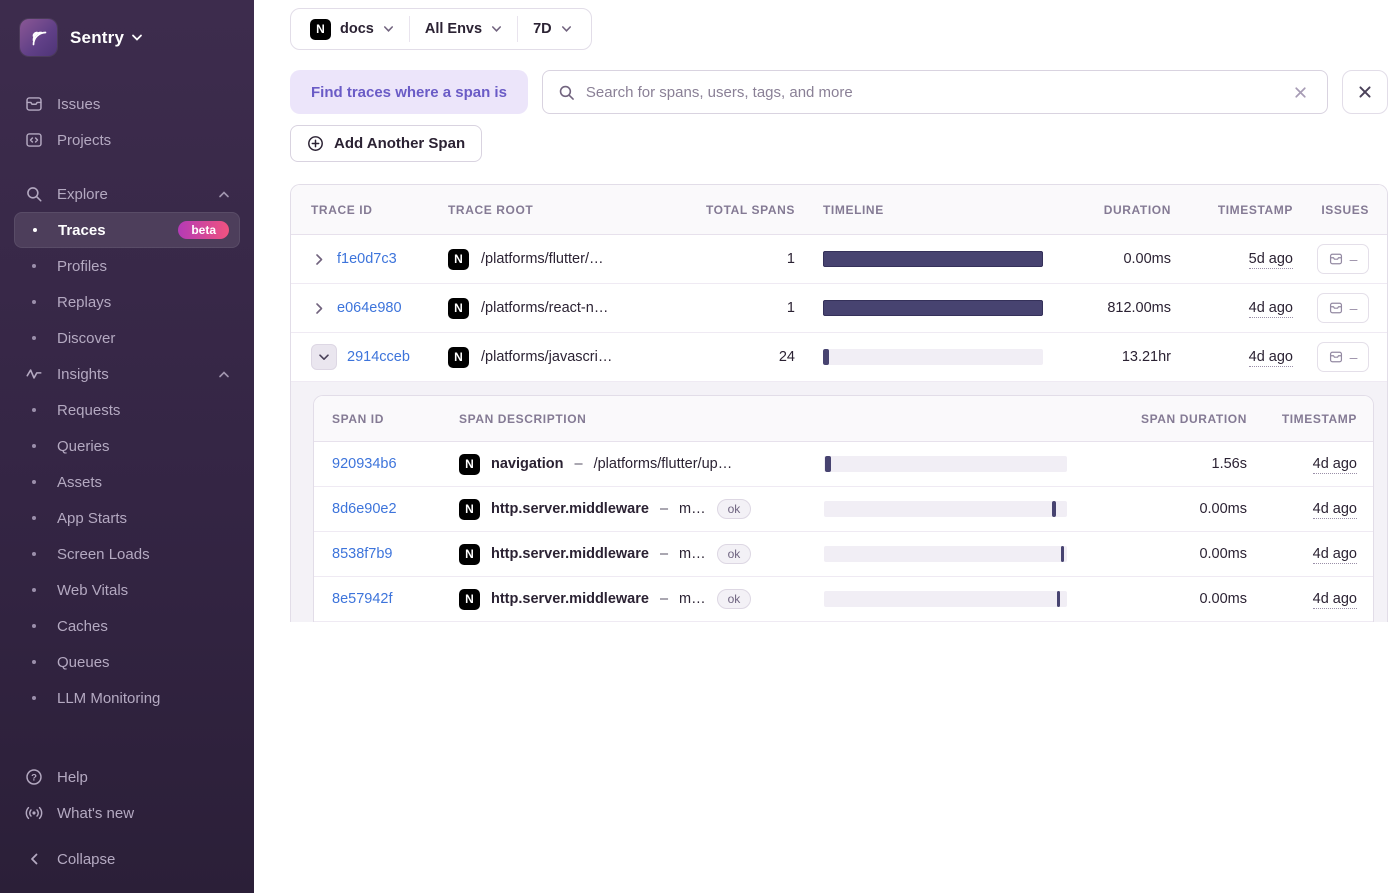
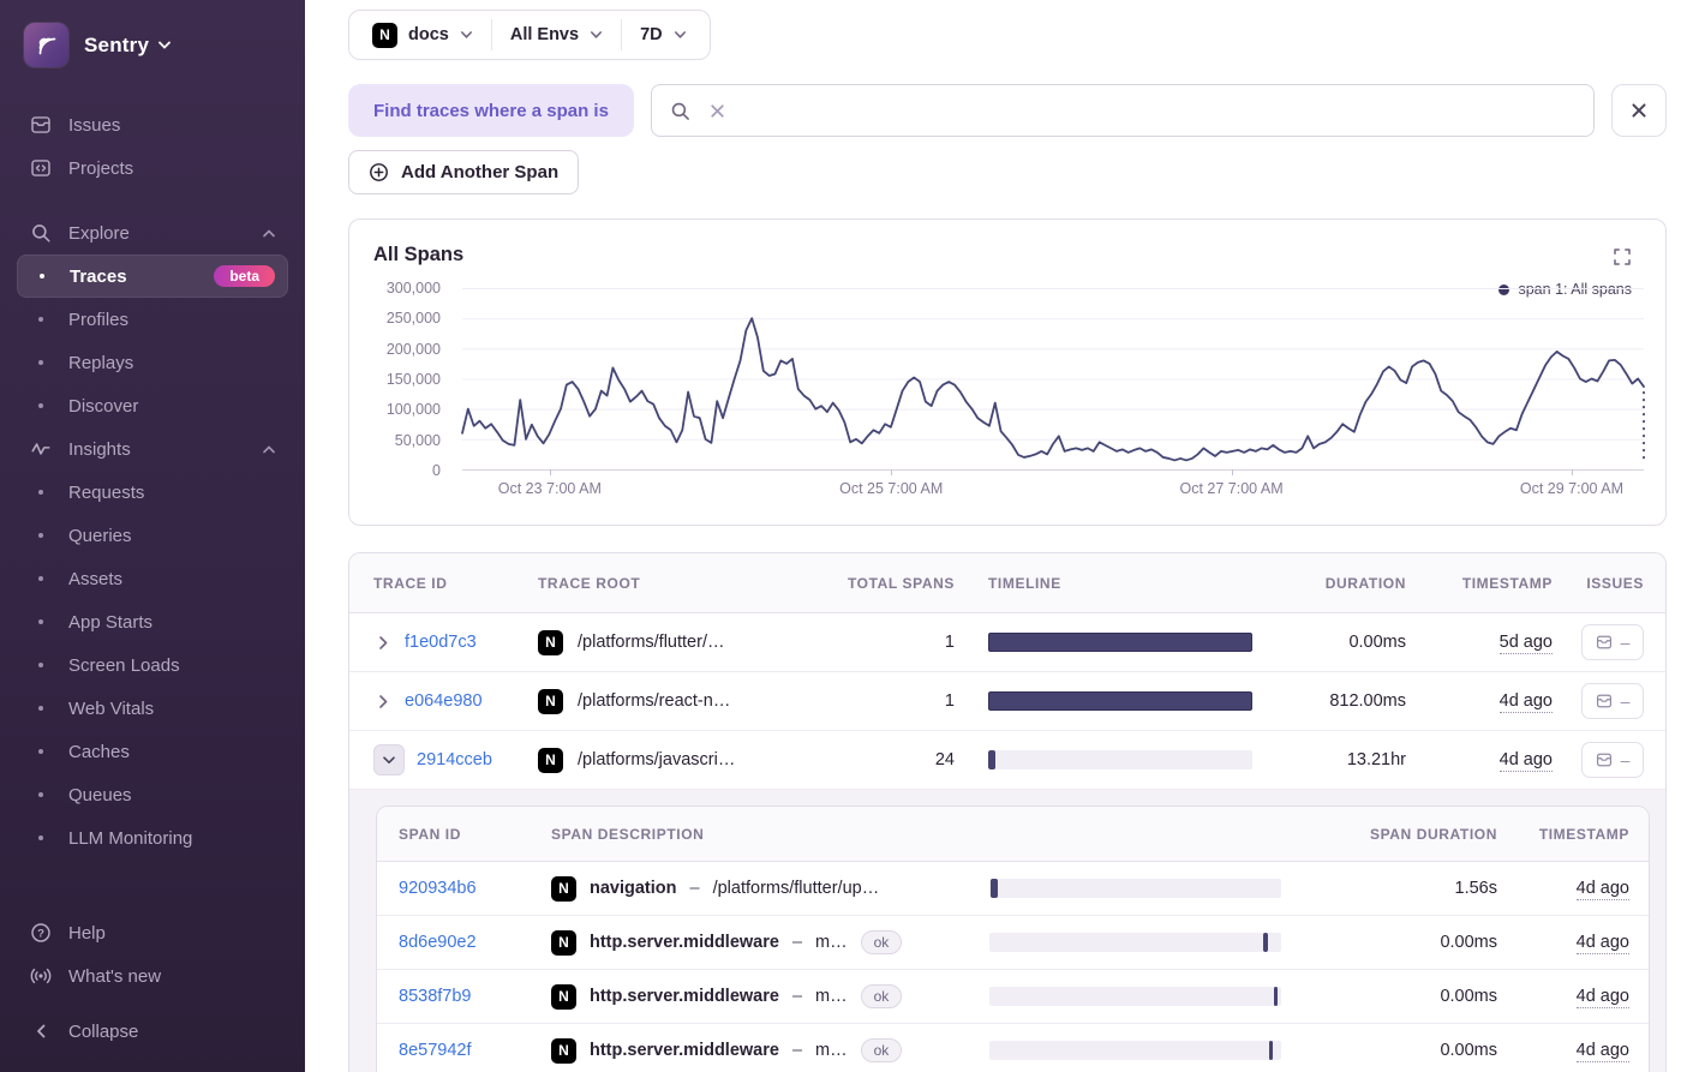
  Sentry
  Issues
  Projects
  Explore
  Traces
  beta
  Profiles
  Replays
  Discover
  Insights
  Requests
  Queries
  Assets
  App Starts
  Screen Loads
  Web Vitals
  Caches
  Queues
  LLM Monitoring
  ?
  Help
  What's new
  Collapse
  N
  docs
  All Envs
  7D
  Find traces where a span is
- Search for spans, users, tags, and more
  Add Another Span
+ All Spans
+ 300,000
+ 250,000
+ 200,000
+ 150,000
+ 100,000
+ 50,000
+ 0
+ Oct 23 7:00 AM
+ Oct 25 7:00 AM
+ Oct 27 7:00 AM
+ Oct 29 7:00 AM
  TRACE ID
  TRACE ROOT
  TOTAL SPANS
  TIMELINE
  DURATION
  TIMESTAMP
  ISSUES
  f1e0d7c3
  N
  /platforms/flutter/…
  1
  0.00ms
  5d ago
  –
  e064e980
  N
  /platforms/react-n…
  1
  812.00ms
  4d ago
  –
  2914cceb
  N
  /platforms/javascri…
  24
  13.21hr
  4d ago
  –
  SPAN ID
  SPAN DESCRIPTION
  SPAN DURATION
  TIMESTAMP
  920934b6
  N
  navigation
  –
  /platforms/flutter/up…
  1.56s
  4d ago
  8d6e90e2
  N
  http.server.middleware
  –
  m…
  ok
  0.00ms
  4d ago
  8538f7b9
  N
  http.server.middleware
  –
  m…
  ok
  0.00ms
  4d ago
  8e57942f
  N
  http.server.middleware
  –
  m…
  ok
  0.00ms
  4d ago
